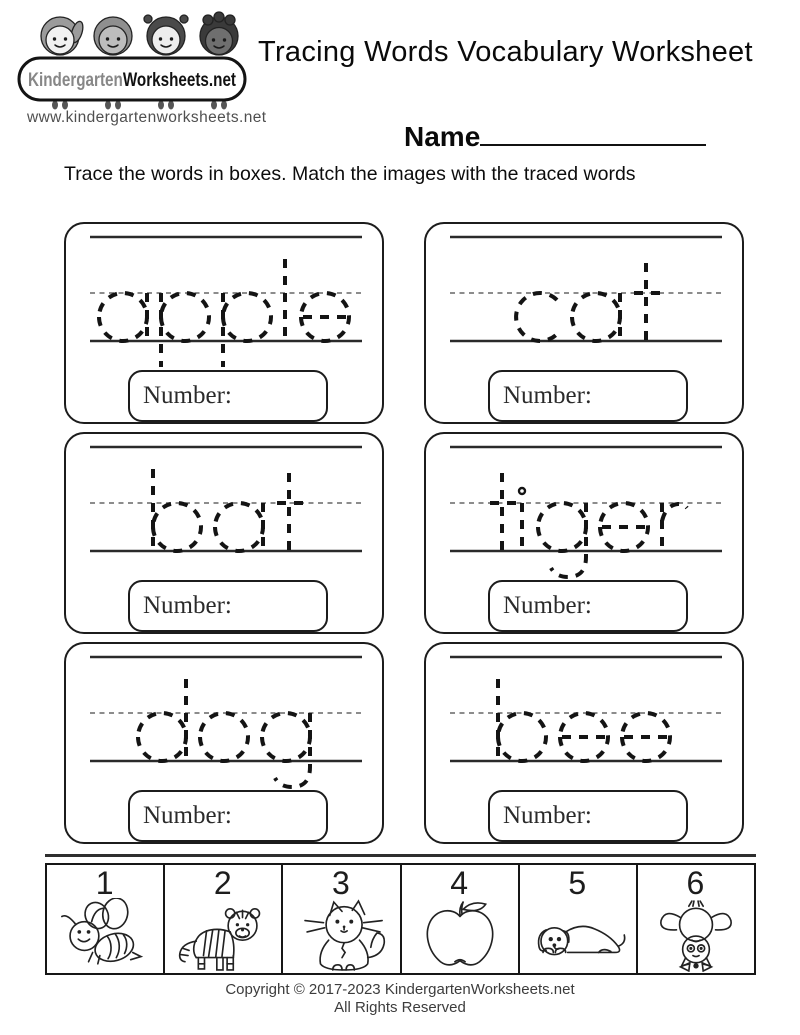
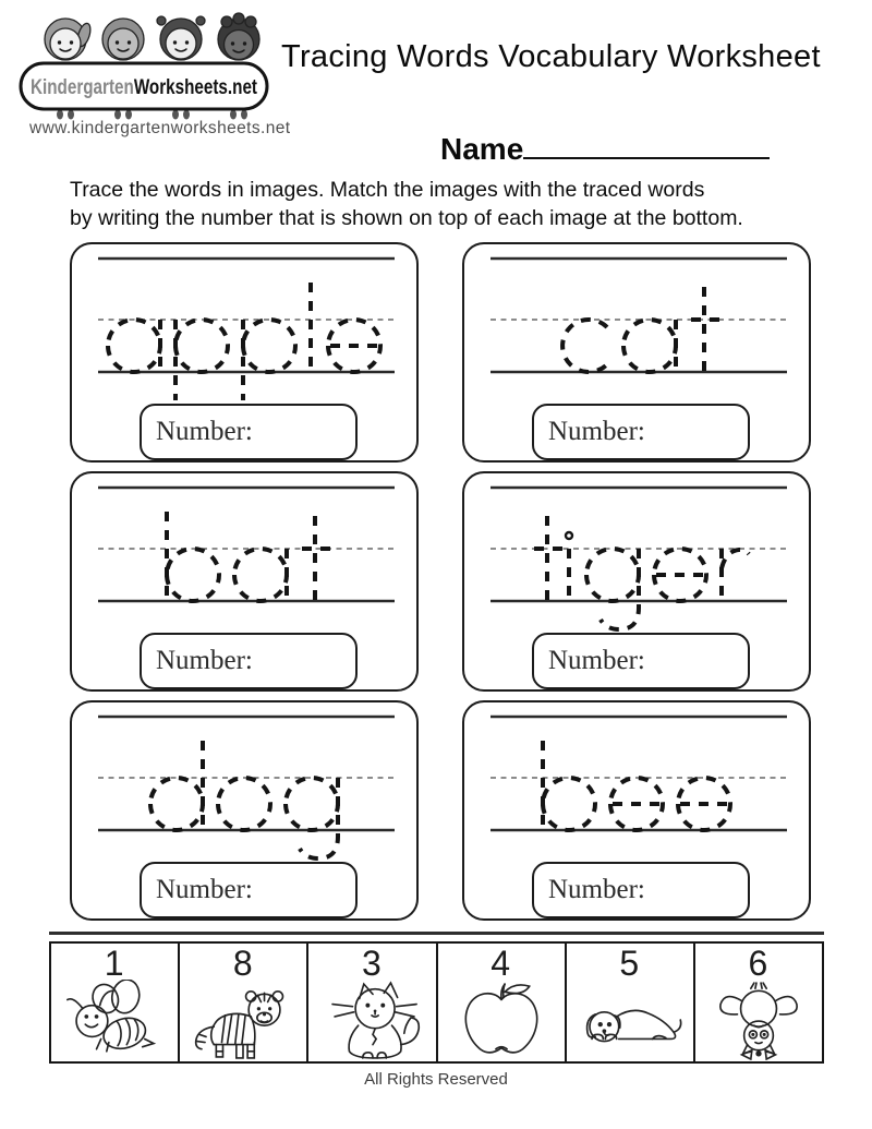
  KindergartenWorksheets.net
  www.kindergartenworksheets.net
  Tracing Words Vocabulary Worksheet
  Name
- Trace the words in boxes. Match the images with the traced words
+ Trace the words in images. Match the images with the traced words
+ by writing the number that is shown on top of each image at the bottom.
  Number:
  Number:
  Number:
  Number:
  Number:
  Number:
  1
- 2
+ 8
  3
  4
  5
  6
- Copyright © 2017-2023 KindergartenWorksheets.net
  All Rights Reserved
